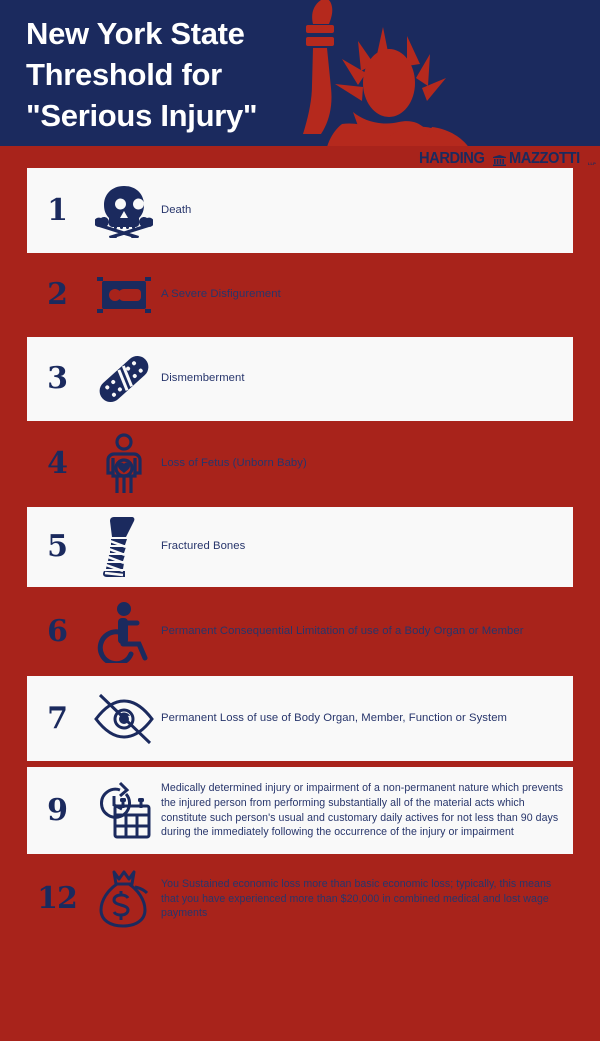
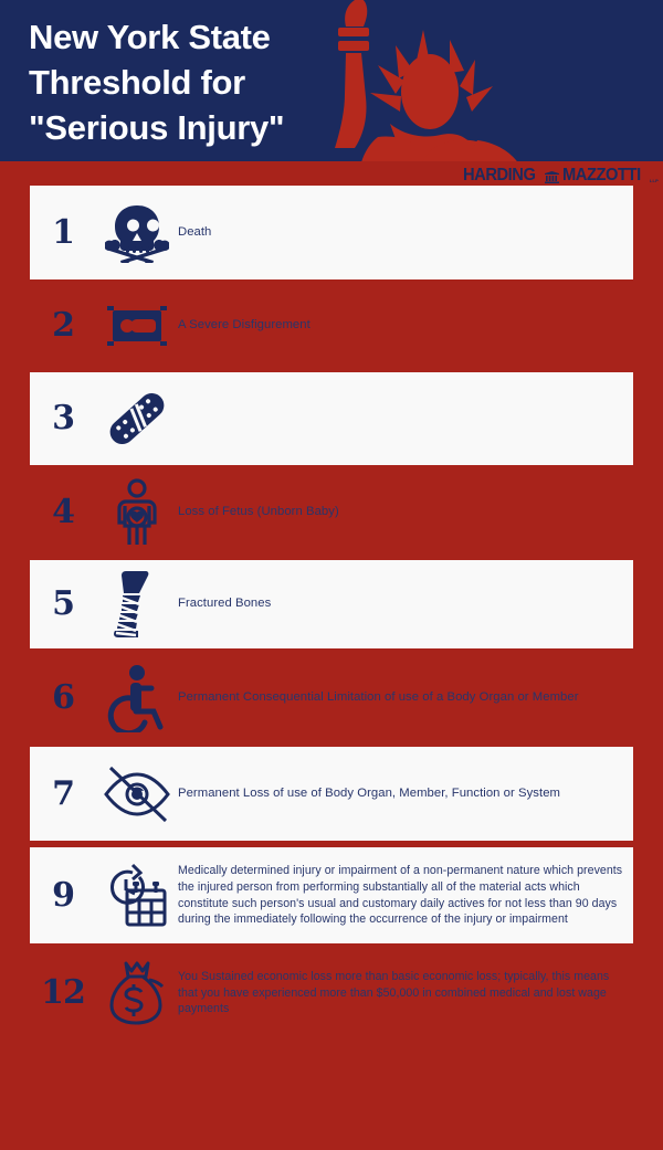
  New York State
  Threshold for
  "Serious Injury"
  HARDING
  MAZZOTTI
  1
  Death
  2
  A Severe Disfigurement
  3
- Dismemberment
  4
  Loss of Fetus (Unborn Baby)
  5
  Fractured Bones
  6
  Permanent Consequential Limitation of use of a Body Organ or Member
  7
  Permanent Loss of use of Body Organ, Member, Function or System
  9
  Medically determined injury or impairment of a non-permanent nature which prevents the injured person from performing substantially all of the material acts which constitute such person's usual and customary daily actives for not less than 90 days during the immediately following the occurrence of the injury or impairment
  12
- You Sustained economic loss more than basic economic loss; typically, this means that you have experienced more than $20,000 in combined medical and lost wage payments
+ You Sustained economic loss more than basic economic loss; typically, this means that you have experienced more than $50,000 in combined medical and lost wage payments
